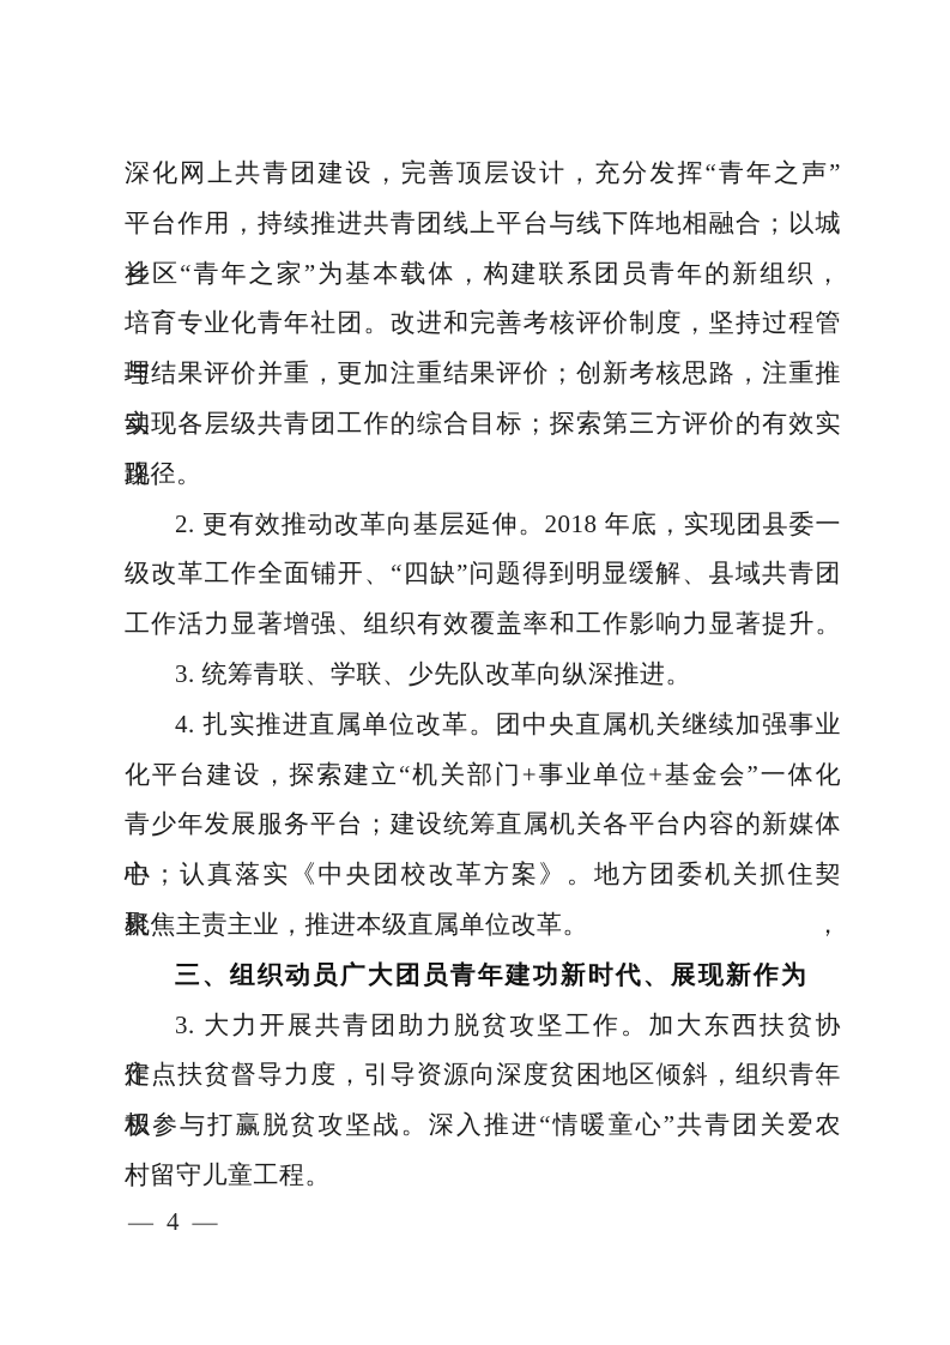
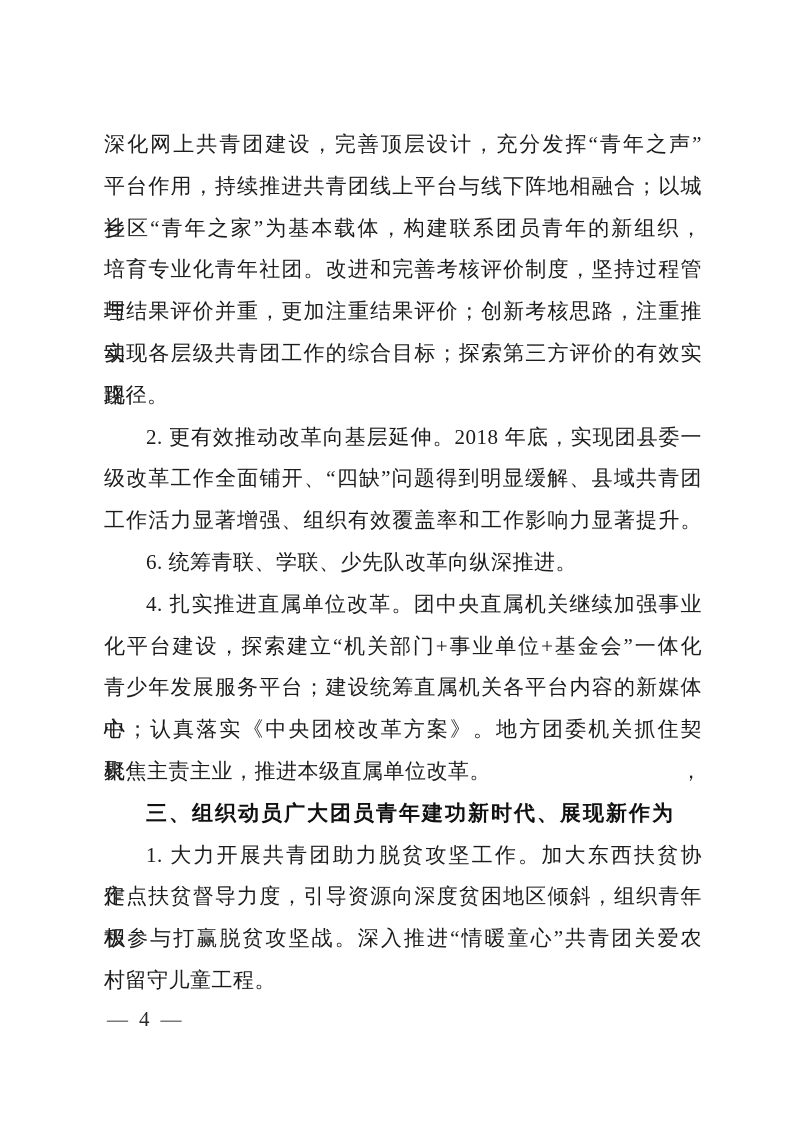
  深化网上共青团建设，完善顶层设计，充分发挥“青年之声”
  平台作用，持续推进共青团线上平台与线下阵地相融合；以城乡
  社区“青年之家”为基本载体，构建联系团员青年的新组织，
  培育专业化青年社团。改进和完善考核评价制度，坚持过程管理
  与结果评价并重，更加注重结果评价；创新考核思路，注重推动
  实现各层级共青团工作的综合目标；探索第三方评价的有效实现
  路径。
  2. 更有效推动改革向基层延伸。2018 年底，实现团县委一
  级改革工作全面铺开、“四缺”问题得到明显缓解、县域共青团
  工作活力显著增强、组织有效覆盖率和工作影响力显著提升。
- 3. 统筹青联、学联、少先队改革向纵深推进。
+ 6. 统筹青联、学联、少先队改革向纵深推进。
  4. 扎实推进直属单位改革。团中央直属机关继续加强事业
  化平台建设，探索建立“机关部门+事业单位+基金会”一体化
  青少年发展服务平台；建设统筹直属机关各平台内容的新媒体中
  心；认真落实《中央团校改革方案》。地方团委机关抓住契机，
  聚焦主责主业，推进本级直属单位改革。
  三、组织动员广大团员青年建功新时代、展现新作为
- 3. 大力开展共青团助力脱贫攻坚工作。加大东西扶贫协作、
+ 1. 大力开展共青团助力脱贫攻坚工作。加大东西扶贫协作、
  定点扶贫督导力度，引导资源向深度贫困地区倾斜，组织青年积
  极参与打赢脱贫攻坚战。深入推进“情暖童心”共青团关爱农
  村留守儿童工程。
  — 4 —
